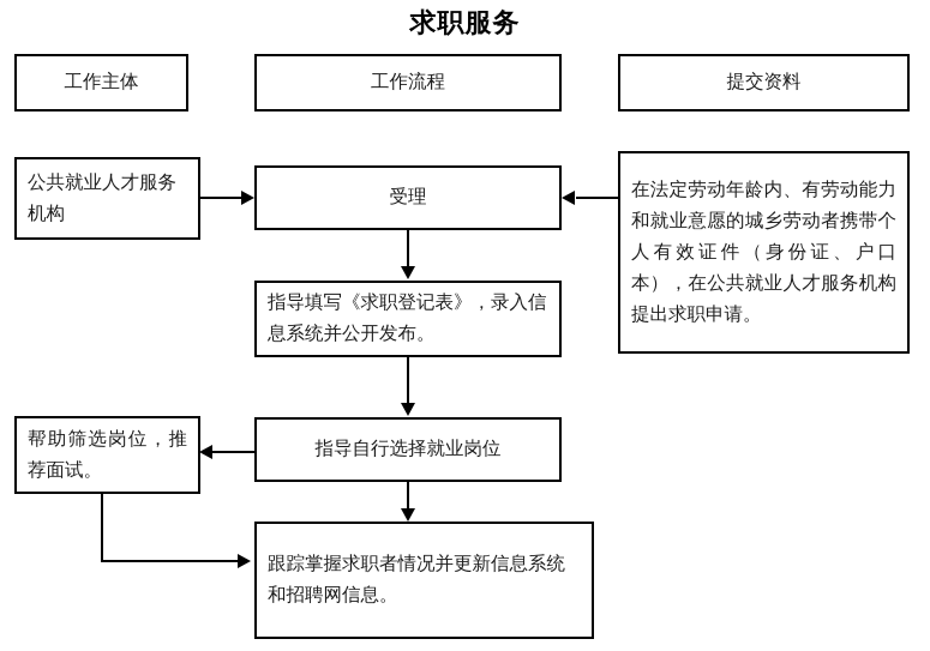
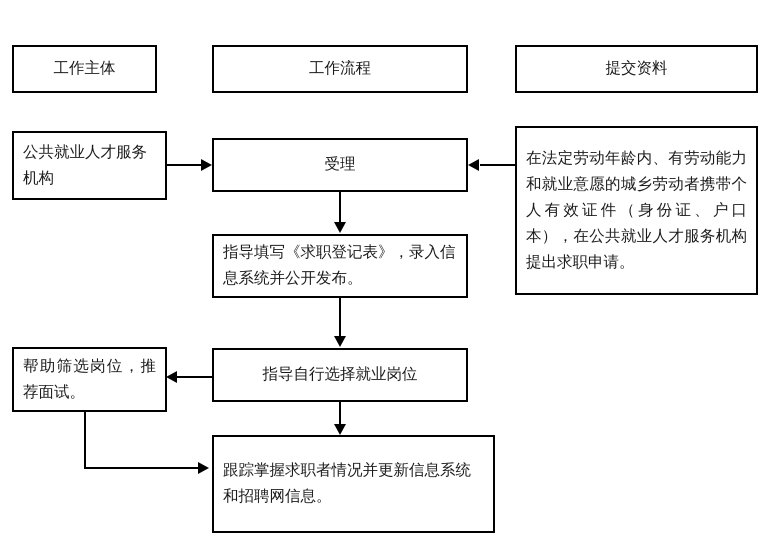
- 求职服务
  工作主体
  工作流程
  提交资料
  公共就业人才服务机构
  受理
  在法定劳动年龄内、有劳动能力和就业意愿的城乡劳动者携带个人有效证件（身份证、户口本），在公共就业人才服务机构提出求职申请。
  指导填写《求职登记表》，录入信息系统并公开发布。
  指导自行选择就业岗位
  帮助筛选岗位，推荐面试。
  跟踪掌握求职者情况并更新信息系统和招聘网信息。
